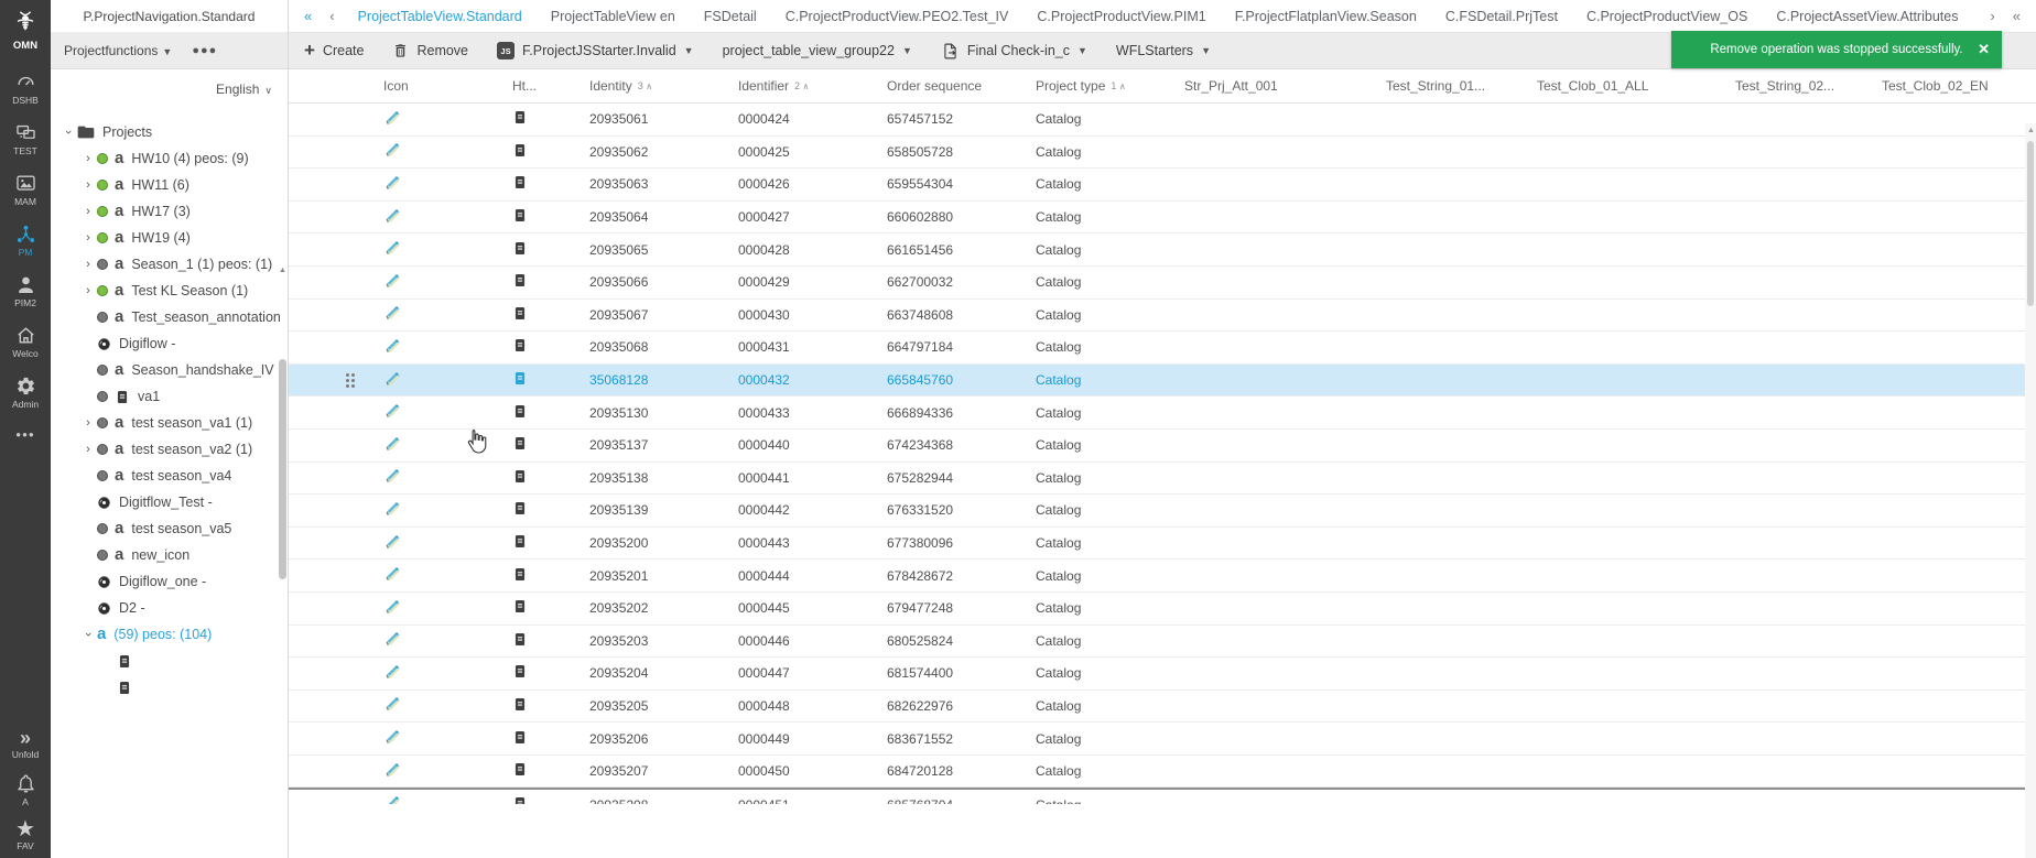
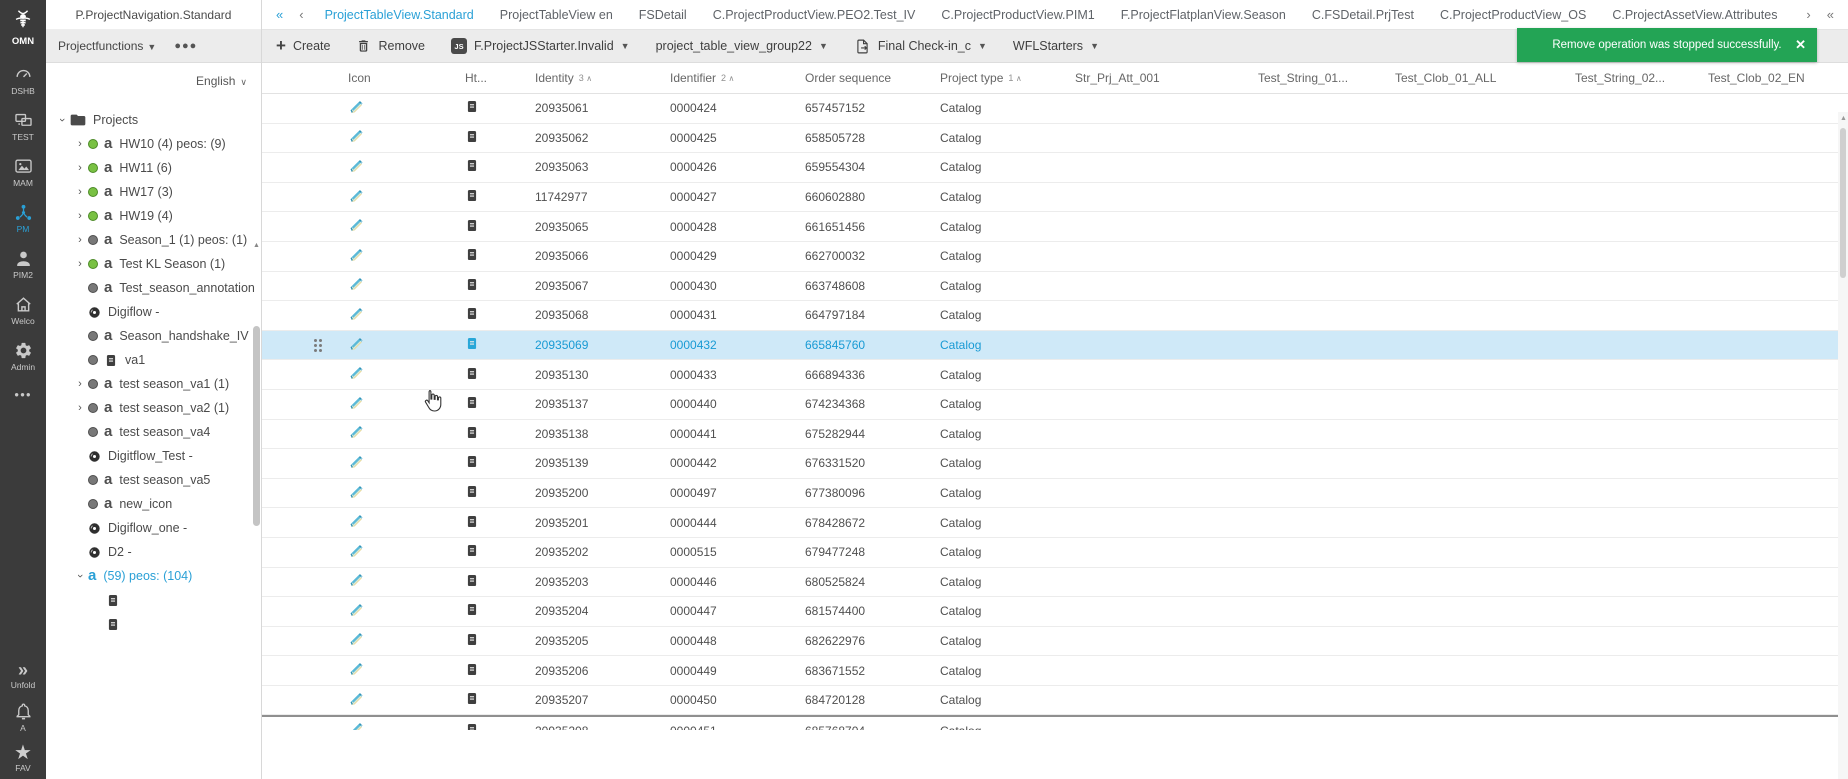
  OMN
  DSHB
  TEST
  MAM
  PM
  PIM2
  Welco
  Admin
  ●●●
  »
  Unfold
  A
  ★
  FAV
  P.ProjectNavigation.Standard
  Projectfunctions ▼
  ●●●
  English ∨
  Projects
  ›
  a
  HW10 (4) peos: (9)
  ›
  a
  HW11 (6)
  ›
  a
  HW17 (3)
  ›
  a
  HW19 (4)
  ›
  a
  Season_1 (1) peos: (1)
  ›
  a
  Test KL Season (1)
  a
  Test_season_annotation
  Digiflow -
  a
  Season_handshake_IV
  va1
  ›
  a
  test season_va1 (1)
  ›
  a
  test season_va2 (1)
  a
  test season_va4
  Digitflow_Test -
  a
  test season_va5
  a
  new_icon
  Digiflow_one -
  D2 -
  a
  (59) peos: (104)
  «
  ‹
  ProjectTableView.Standard
  ProjectTableView en
  FSDetail
  C.ProjectProductView.PEO2.Test_IV
  C.ProjectProductView.PIM1
  F.ProjectFlatplanView.Season
  C.FSDetail.PrjTest
  C.ProjectProductView_OS
  C.ProjectAssetView.Attributes
  ›
  «
  +
  Create
  Remove
  JS
  F.ProjectJSStarter.Invalid
  ▼
  project_table_view_group22
  ▼
  Final Check-in_c
  ▼
  WFLStarters
  ▼
  Icon
  Ht...
  Identity
  3 ∧
  Identifier
  2 ∧
  Order sequence
  Project type
  1 ∧
  Str_Prj_Att_001
  Test_String_01...
  Test_Clob_01_ALL
  Test_String_02...
  Test_Clob_02_EN
  20935061
  0000424
  657457152
  Catalog
  20935062
  0000425
  658505728
  Catalog
  20935063
  0000426
  659554304
  Catalog
- 20935064
+ 11742977
  0000427
  660602880
  Catalog
  20935065
  0000428
  661651456
  Catalog
  20935066
  0000429
  662700032
  Catalog
  20935067
  0000430
  663748608
  Catalog
  20935068
  0000431
  664797184
  Catalog
- 35068128
+ 20935069
  0000432
  665845760
  Catalog
  20935130
  0000433
  666894336
  Catalog
  20935137
  0000440
  674234368
  Catalog
  20935138
  0000441
  675282944
  Catalog
  20935139
  0000442
  676331520
  Catalog
  20935200
- 0000443
+ 0000497
  677380096
  Catalog
  20935201
  0000444
  678428672
  Catalog
  20935202
- 0000445
+ 0000515
  679477248
  Catalog
  20935203
  0000446
  680525824
  Catalog
  20935204
  0000447
  681574400
  Catalog
  20935205
  0000448
  682622976
  Catalog
  20935206
  0000449
  683671552
  Catalog
  20935207
  0000450
  684720128
  Catalog
  Remove operation was stopped successfully.
  ✕
